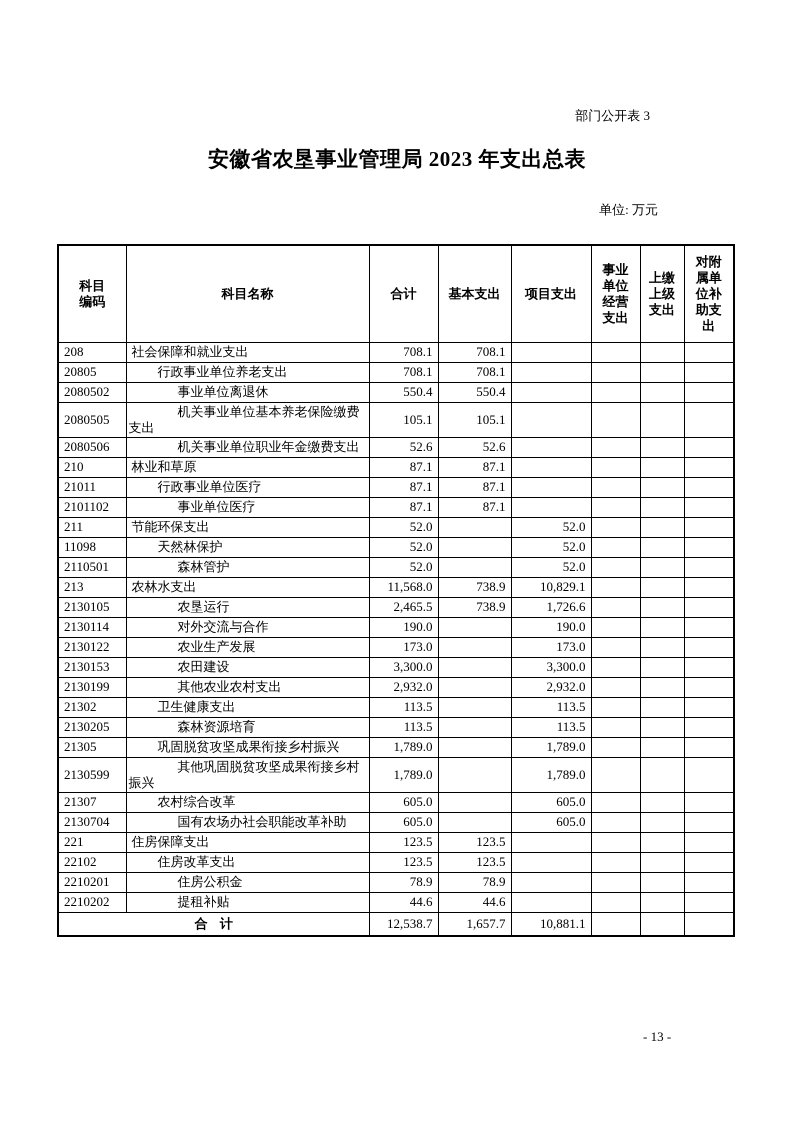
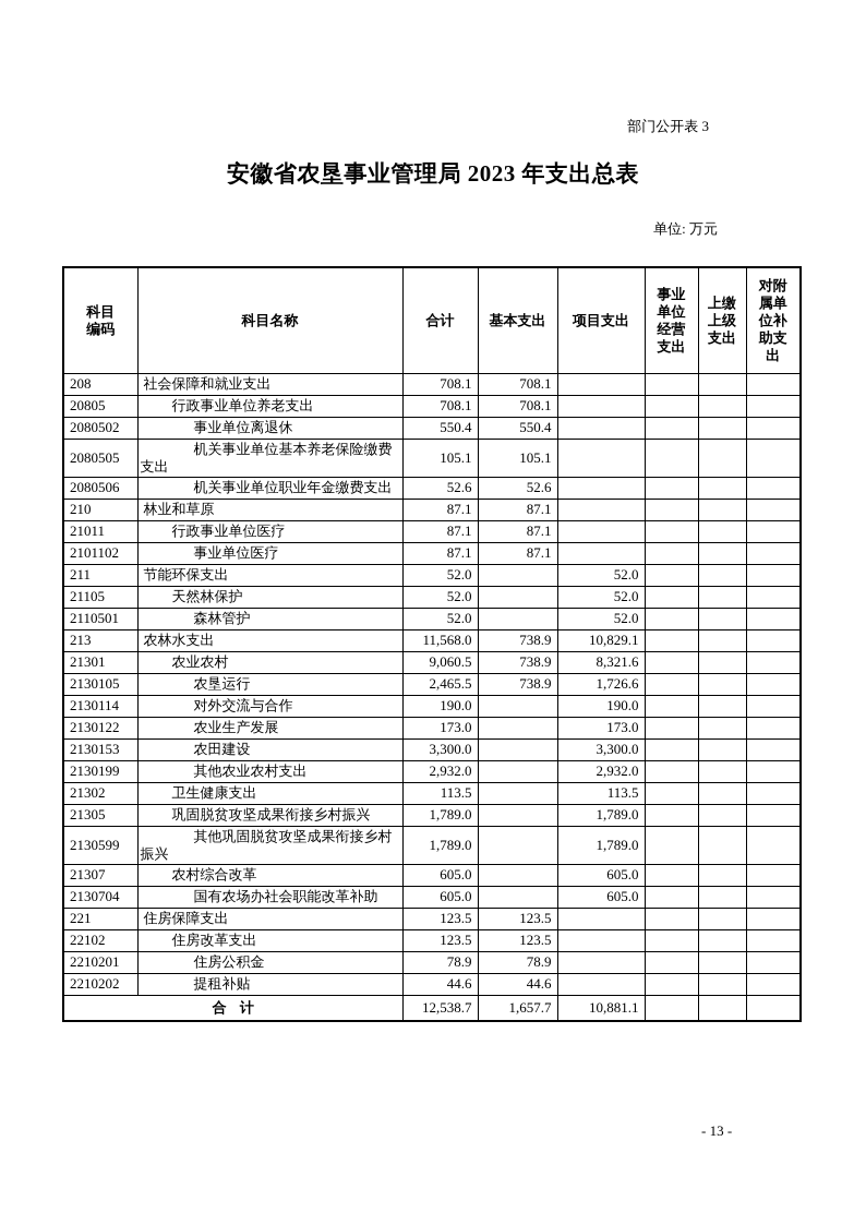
  部门公开表 3
  安徽省农垦事业管理局 2023 年支出总表
  单位: 万元
  科目编码	科目名称	合计	基本支出	项目支出	事业单位经营支出	上缴上级支出	对附属单位补助支出
  208	社会保障和就业支出	708.1	708.1
  20805	行政事业单位养老支出	708.1	708.1
  2080502	事业单位离退休	550.4	550.4
  2080505	机关事业单位基本养老保险缴费支出	105.1	105.1
  2080506	机关事业单位职业年金缴费支出	52.6	52.6
  210	林业和草原	87.1	87.1
  21011	行政事业单位医疗	87.1	87.1
  2101102	事业单位医疗	87.1	87.1
  211	节能环保支出	52.0		52.0
- 11098	天然林保护	52.0		52.0
+ 21105	天然林保护	52.0		52.0
  2110501	森林管护	52.0		52.0
  213	农林水支出	11,568.0	738.9	10,829.1
+ 21301	农业农村	9,060.5	738.9	8,321.6
  2130105	农垦运行	2,465.5	738.9	1,726.6
  2130114	对外交流与合作	190.0		190.0
  2130122	农业生产发展	173.0		173.0
  2130153	农田建设	3,300.0		3,300.0
  2130199	其他农业农村支出	2,932.0		2,932.0
  21302	卫生健康支出	113.5		113.5
- 2130205	森林资源培育	113.5		113.5
  21305	巩固脱贫攻坚成果衔接乡村振兴	1,789.0		1,789.0
  2130599	其他巩固脱贫攻坚成果衔接乡村振兴	1,789.0		1,789.0
  21307	农村综合改革	605.0		605.0
  2130704	国有农场办社会职能改革补助	605.0		605.0
  221	住房保障支出	123.5	123.5
  22102	住房改革支出	123.5	123.5
  2210201	住房公积金	78.9	78.9
  2210202	提租补贴	44.6	44.6
  合 计	12,538.7	1,657.7	10,881.1
  - 13 -
